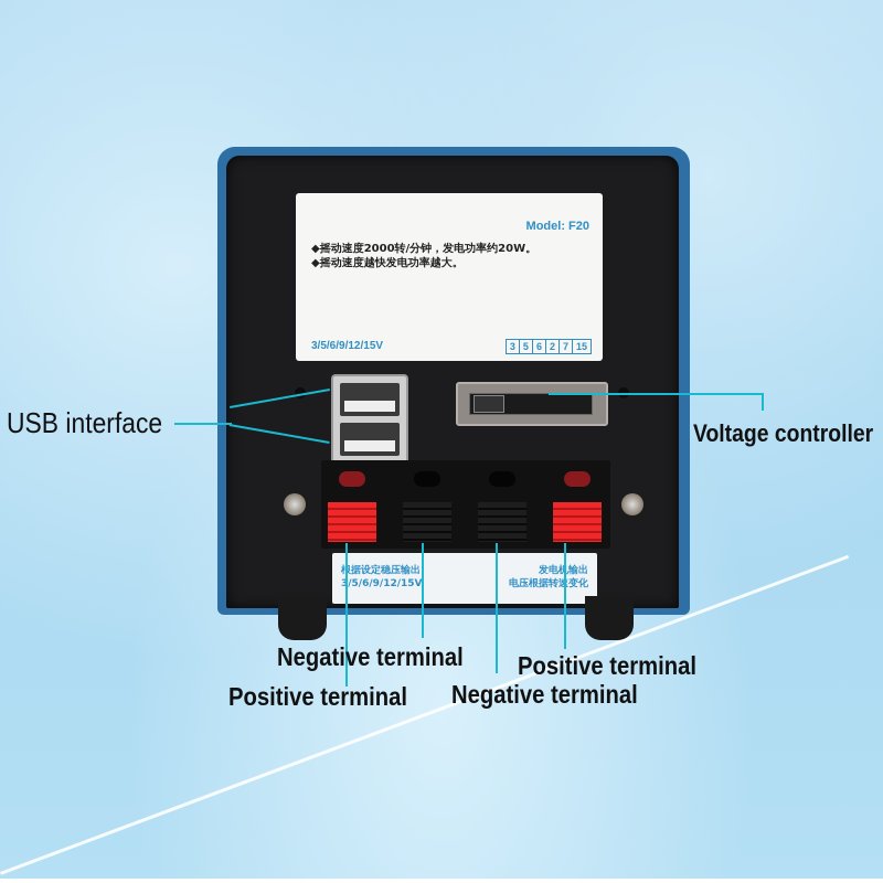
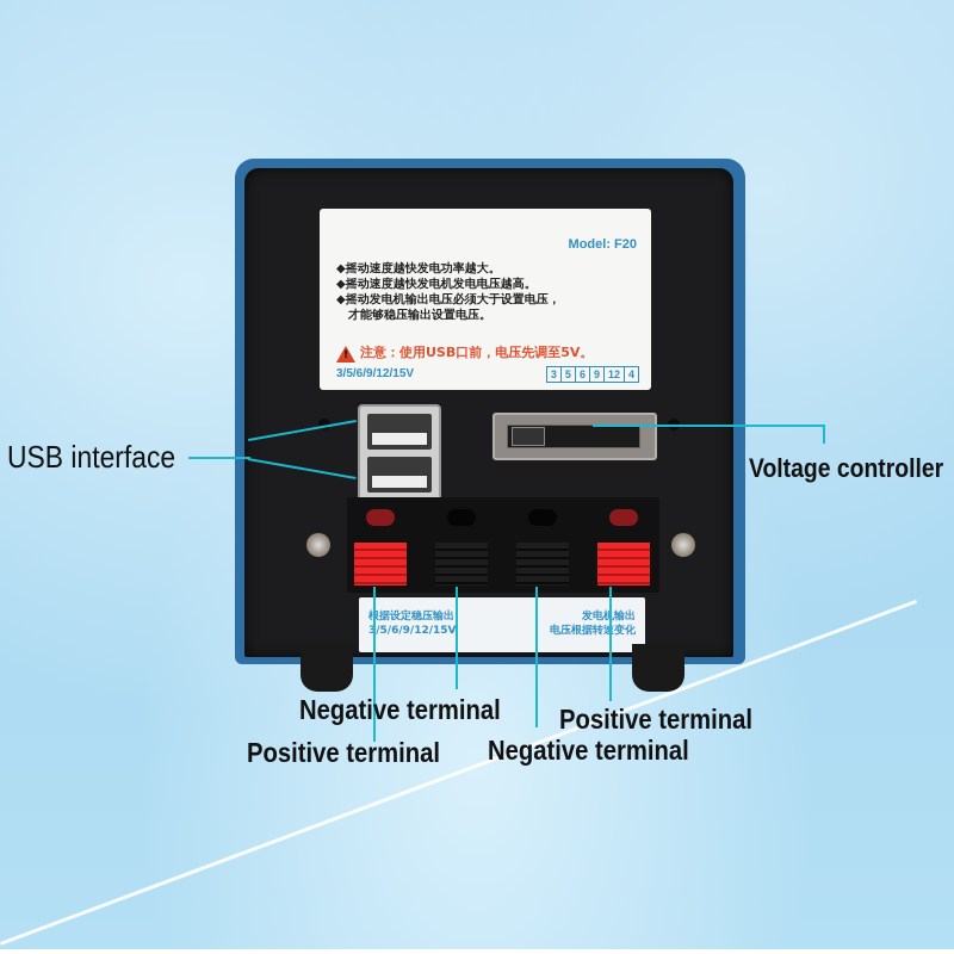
  Model: F20
- ◆摇动速度2000转/分钟，发电功率约20W。
  ◆摇动速度越快发电功率越大。
+ ◆摇动速度越快发电机发电电压越高。
+ ◆摇动发电机输出电压必须大于设置电压，
+ 才能够稳压输出设置电压。
+ !
+ 注意：使用USB口前，电压先调至5V。
  3/5/6/9/12/15V
  3
  5
  6
- 2
+ 9
- 7
+ 12
- 15
+ 4
  据设定稳压输出
  /5/6/9/12/15V
  发电输出
  电压根据转变化
  USB interface
  Voltage controller
  Negative terminal
  Positive terminal
  Positive terminal
  Negative terminal
